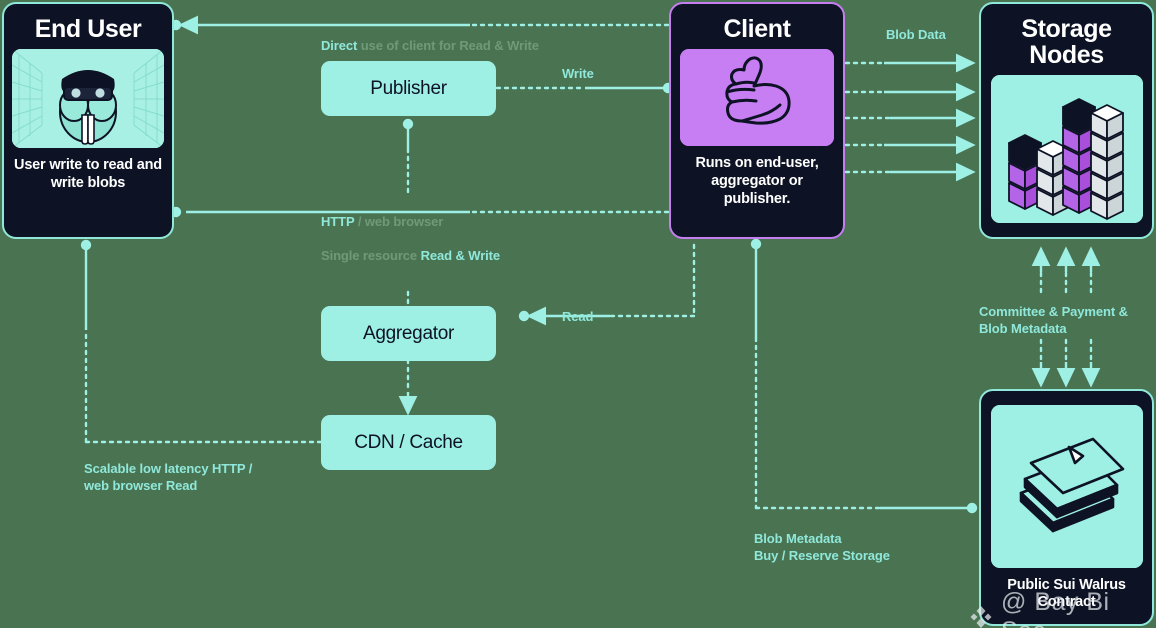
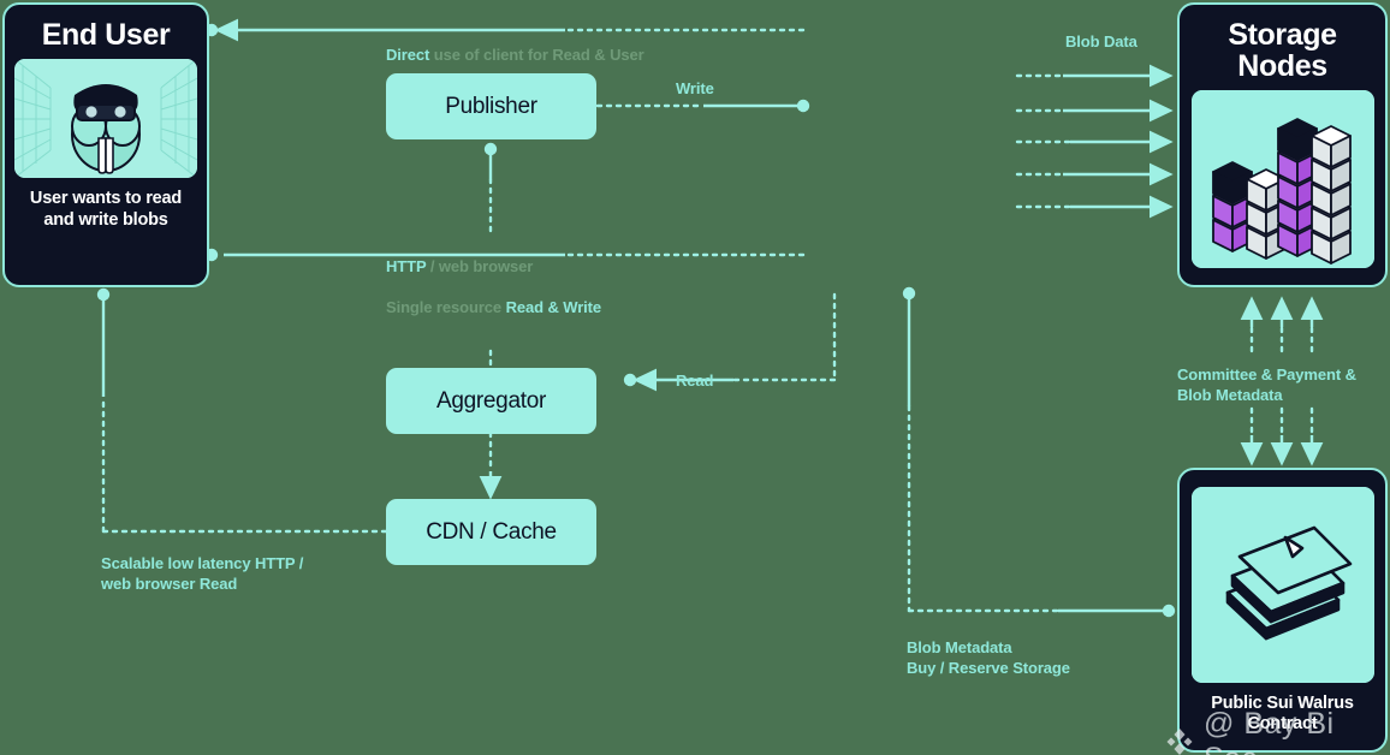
  End User
- User write to read and write blobs
+ User wants to read and write blobs
- Client
- Runs on end-user, aggregator or publisher.
  Storage Nodes
  Public Sui Walrus Contract
  Publisher
  Aggregator
  CDN / Cache
- Direct use of client for Read & Write
+ Direct use of client for Read & User
  Write
  Blob Data
  HTTP / web browser
  Single resource Read & Write
  Read
  Committee & Payment &
  Blob Metadata
  Blob Metadata
  Buy / Reserve Storage
  Scalable low latency HTTP /
  web browser Read
